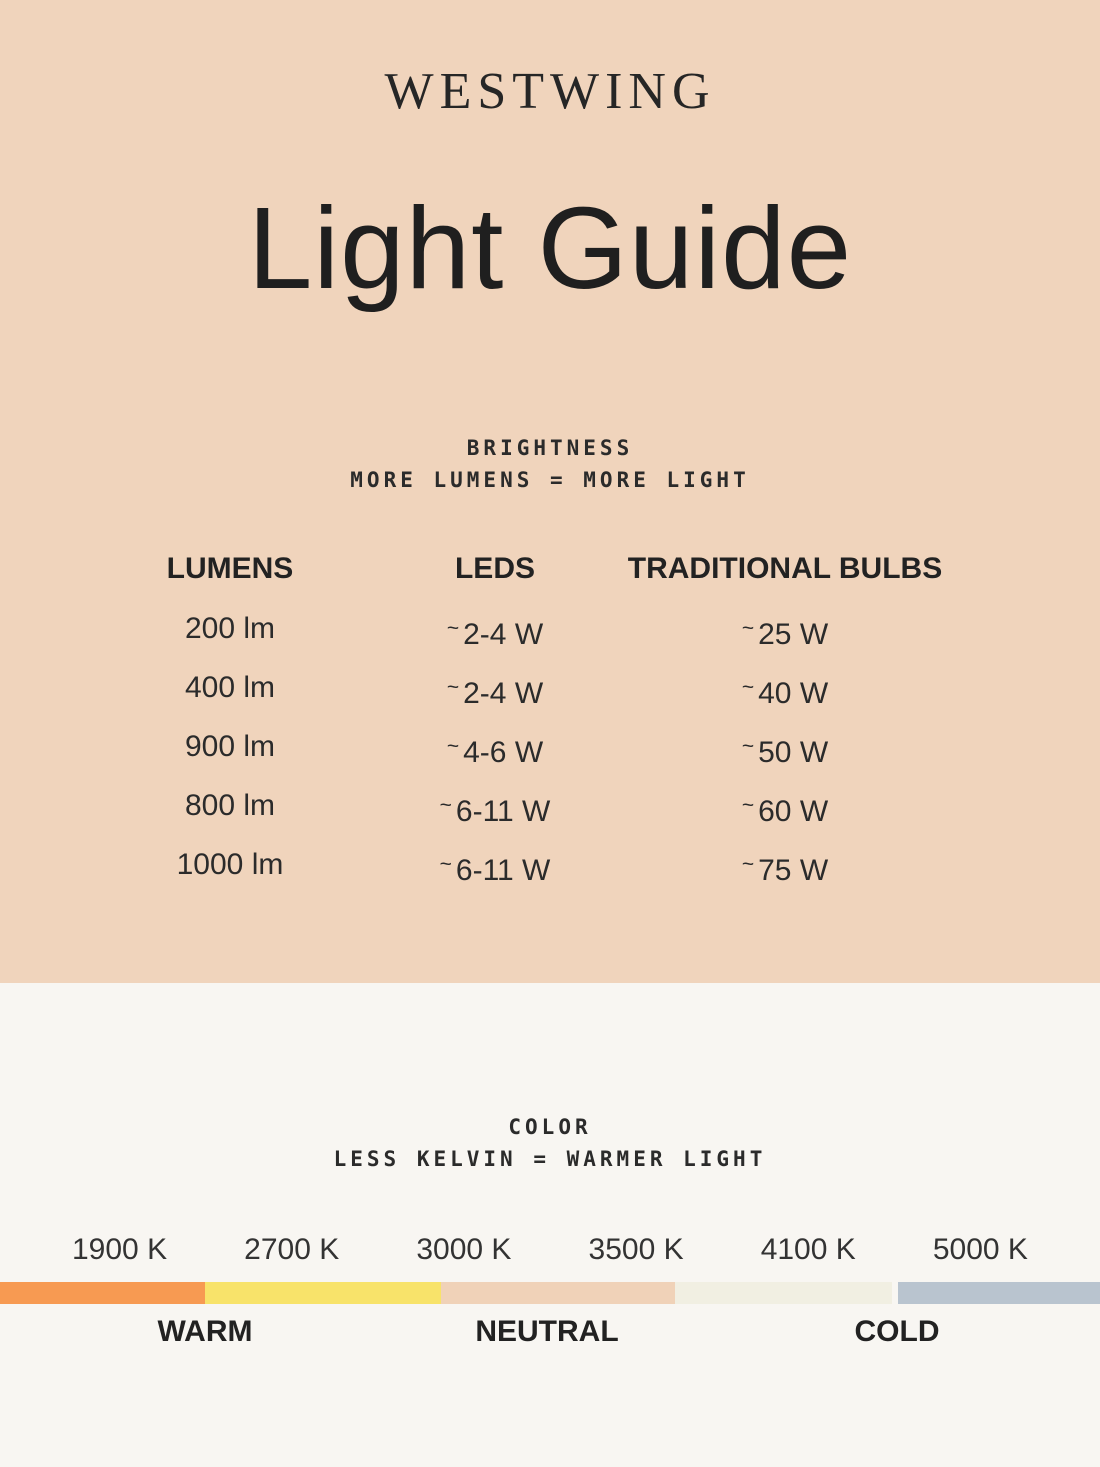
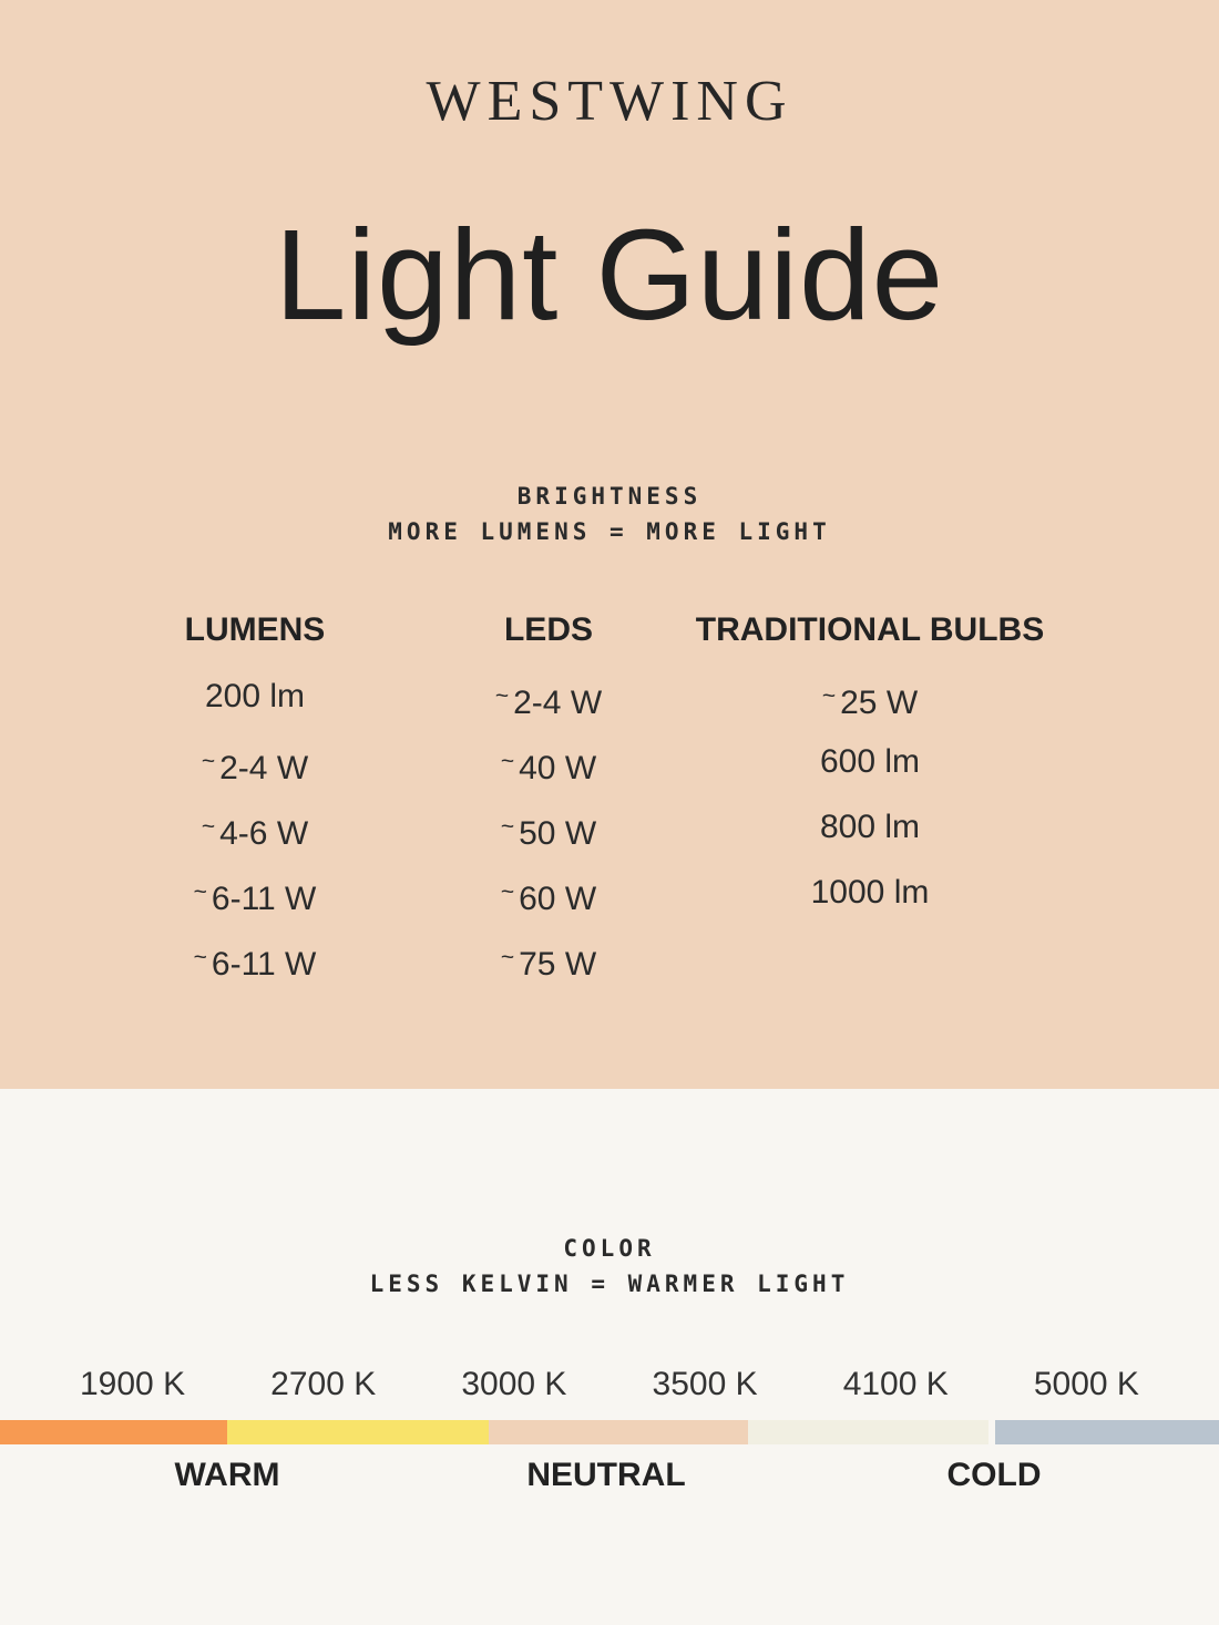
  WESTWING
  Light Guide
  BRIGHTNESS
  MORE LUMENS = MORE LIGHT
  LUMENS
  LEDS
  TRADITIONAL BULBS
  200 lm
  ~ 2-4 W
  ~ 25 W
- 400 lm
  ~ 2-4 W
  ~ 40 W
- 900 lm
+ 600 lm
  ~ 4-6 W
  ~ 50 W
  800 lm
  ~ 6-11 W
  ~ 60 W
  1000 lm
  ~ 6-11 W
  ~ 75 W
  COLOR
  LESS KELVIN = WARMER LIGHT
  1900 K
  2700 K
  3000 K
  3500 K
  4100 K
  5000 K
  WARM
  NEUTRAL
  COLD
